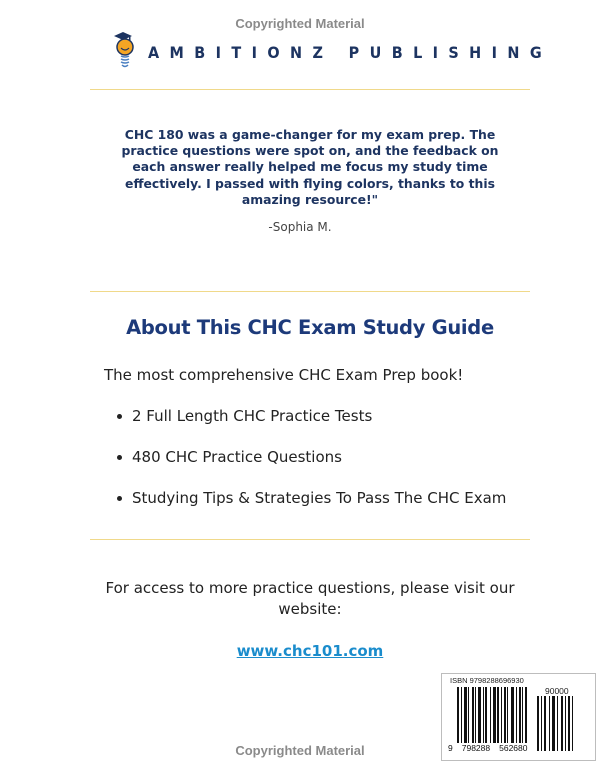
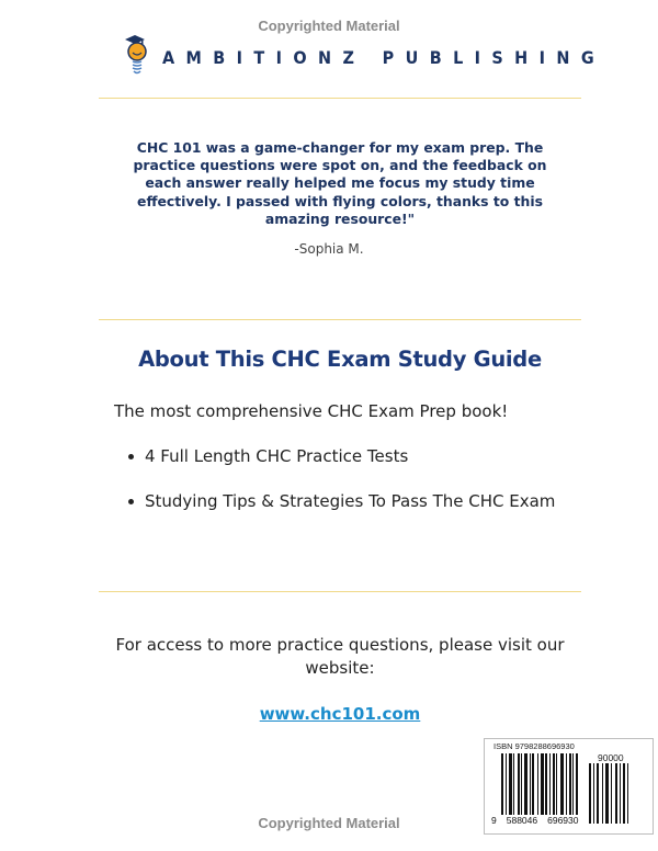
  Copyrighted Material
  AMBITIONZ PUBLISHING
- CHC 180 was a game-changer for my exam prep. The practice questions were spot on, and the feedback on each answer really helped me focus my study time effectively. I passed with flying colors, thanks to this amazing resource!"
+ CHC 101 was a game-changer for my exam prep. The practice questions were spot on, and the feedback on each answer really helped me focus my study time effectively. I passed with flying colors, thanks to this amazing resource!"
  -Sophia M.
  About This CHC Exam Study Guide
  The most comprehensive CHC Exam Prep book!
- 2 Full Length CHC Practice Tests
+ 4 Full Length CHC Practice Tests
- 480 CHC Practice Questions
  Studying Tips & Strategies To Pass The CHC Exam
  For access to more practice questions, please visit our website:
  www.chc101.com
  ISBN 9798288696930
  90000
  9
- 798288
+ 588046
- 562680
+ 696930
  Copyrighted Material
